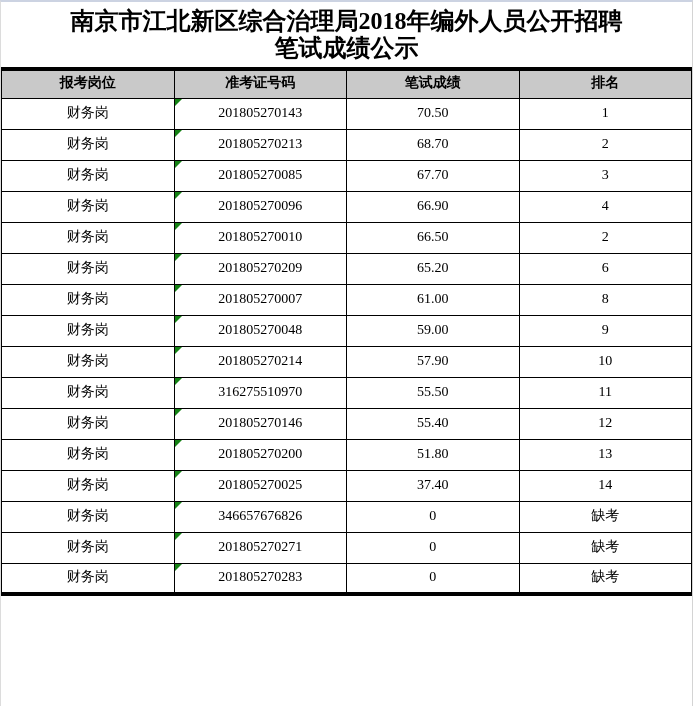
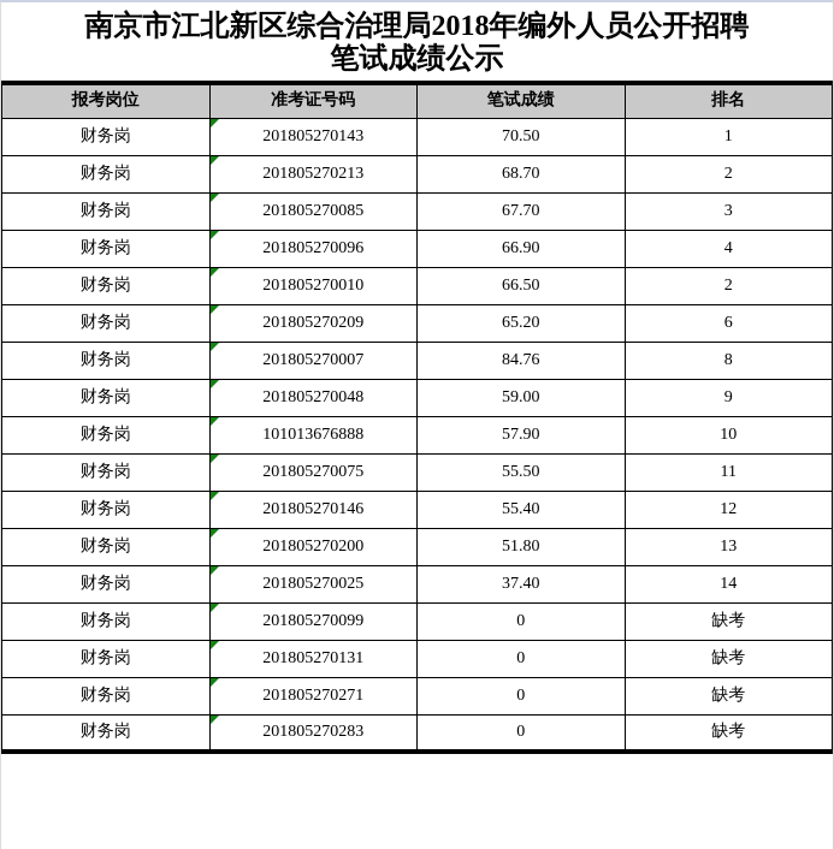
  南京市江北新区综合治理局2018年编外人员公开招聘
  笔试成绩公示
  报考岗位	准考证号码	笔试成绩	排名
  财务岗	201805270143	70.50	1
  财务岗	201805270213	68.70	2
  财务岗	201805270085	67.70	3
  财务岗	201805270096	66.90	4
  财务岗	201805270010	66.50	2
  财务岗	201805270209	65.20	6
- 财务岗	201805270007	61.00	8
+ 财务岗	201805270007	84.76	8
  财务岗	201805270048	59.00	9
- 财务岗	201805270214	57.90	10
+ 财务岗	101013676888	57.90	10
- 财务岗	316275510970	55.50	11
+ 财务岗	201805270075	55.50	11
  财务岗	201805270146	55.40	12
  财务岗	201805270200	51.80	13
  财务岗	201805270025	37.40	14
- 财务岗	346657676826	0	缺考
+ 财务岗	201805270099	0	缺考
+ 财务岗	201805270131	0	缺考
  财务岗	201805270271	0	缺考
  财务岗	201805270283	0	缺考
